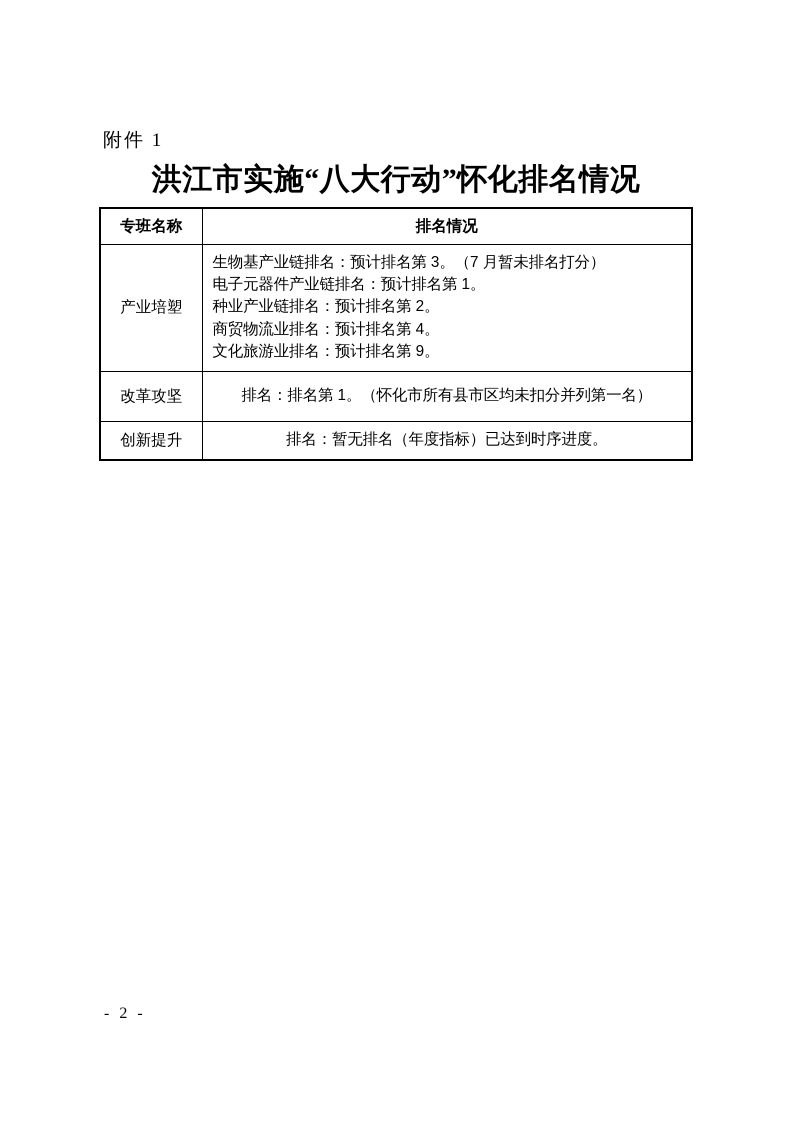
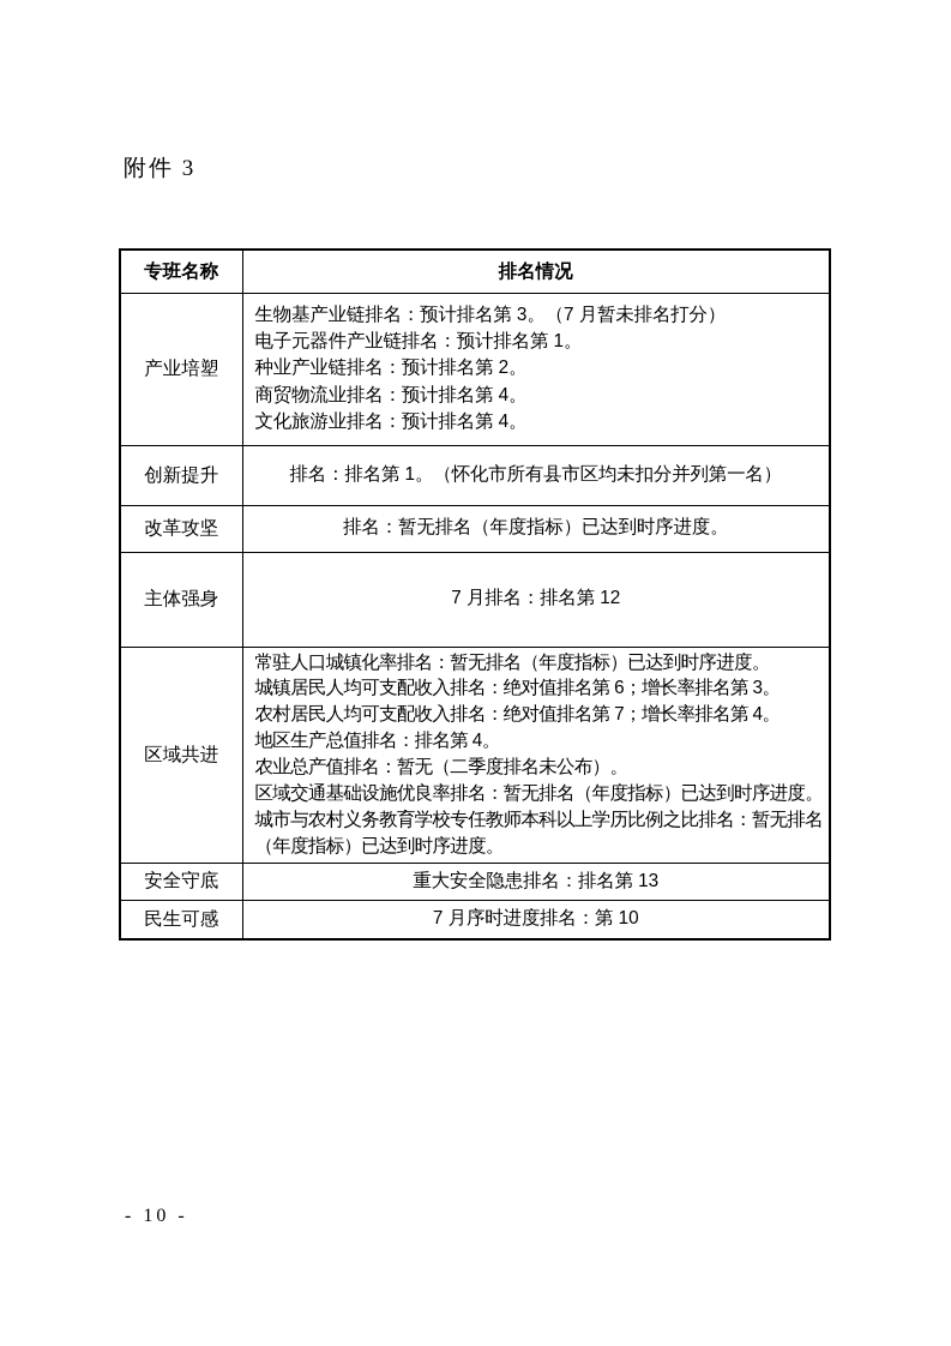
- 附件 1
+ 附件 3
- 洪江市实施“八大行动”怀化排名情况
  专班名称	排名情况
- 产业培塑	生物基产业链排名：预计排名第 3。（7 月暂未排名打分）电子元器件产业链排名：预计排名第 1。种业产业链排名：预计排名第 2。商贸物流业排名：预计排名第 4。文化旅游业排名：预计排名第 9。
+ 产业培塑	生物基产业链排名：预计排名第 3。（7 月暂未排名打分）电子元器件产业链排名：预计排名第 1。种业产业链排名：预计排名第 2。商贸物流业排名：预计排名第 4。文化旅游业排名：预计排名第 4。
- 改革攻坚	排名：排名第 1。（怀化市所有县市区均未扣分并列第一名）
+ 创新提升	排名：排名第 1。（怀化市所有县市区均未扣分并列第一名）
- 创新提升	排名：暂无排名（年度指标）已达到时序进度。
+ 改革攻坚	排名：暂无排名（年度指标）已达到时序进度。
+ 主体强身	7 月排名：排名第 12
+ 区域共进	常驻人口城镇化率排名：暂无排名（年度指标）已达到时序进度。城镇居民人均可支配收入排名：绝对值排名第 6；增长率排名第 3。农村居民人均可支配收入排名：绝对值排名第 7；增长率排名第 4。地区生产总值排名：排名第 4。农业总产值排名：暂无（二季度排名未公布）。区域交通基础设施优良率排名：暂无排名（年度指标）已达到时序进度。城市与农村义务教育学校专任教师本科以上学历比例之比排名：暂无排名（年度指标）已达到时序进度。
+ 安全守底	重大安全隐患排名：排名第 13
+ 民生可感	7 月序时进度排名：第 10
- - 2 -
+ - 10 -
